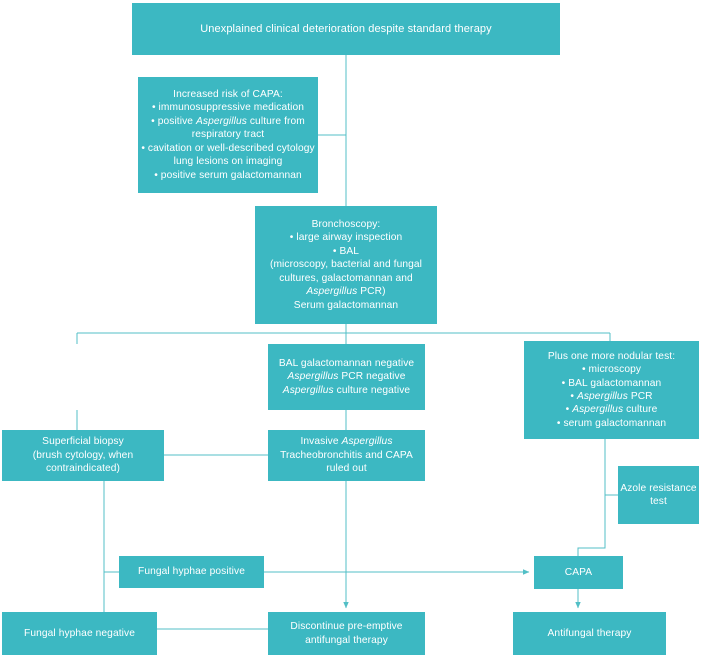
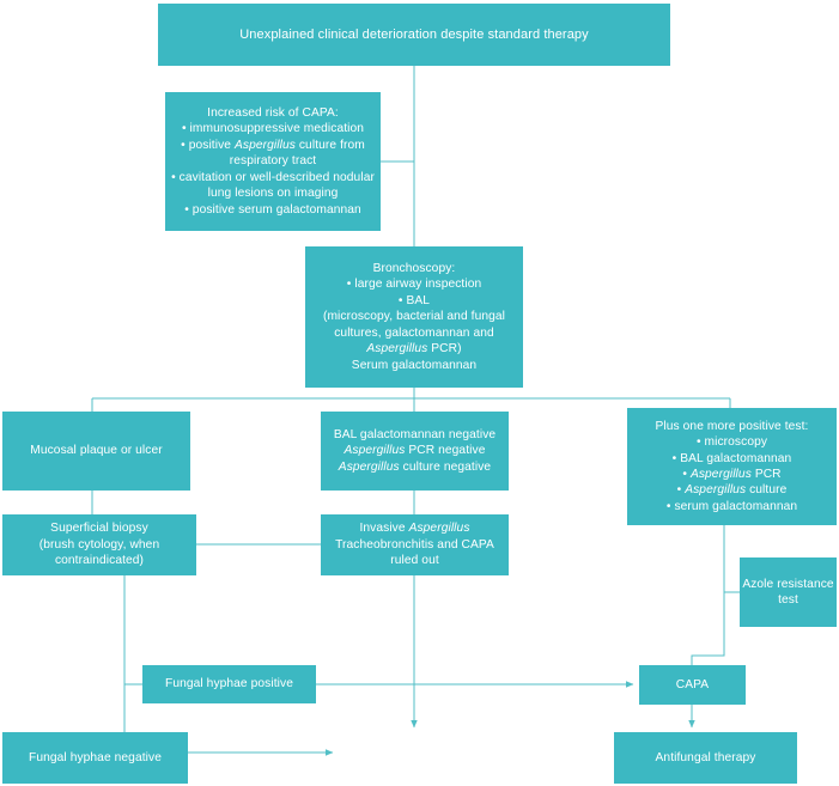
  Unexplained clinical deterioration despite standard therapy
  Increased risk of CAPA:
  • immunosuppressive medication
  • positive Aspergillus culture from
  respiratory tract
- • cavitation or well-described cytology
+ • cavitation or well-described nodular
  lung lesions on imaging
  • positive serum galactomannan
  Bronchoscopy:
  • large airway inspection
  • BAL
  (microscopy, bacterial and fungal
  cultures, galactomannan and
  Aspergillus PCR)
  Serum galactomannan
+ Mucosal plaque or ulcer
  BAL galactomannan negative
  Aspergillus PCR negative
  Aspergillus culture negative
- Plus one more nodular test:
+ Plus one more positive test:
  • microscopy
  • BAL galactomannan
  • Aspergillus PCR
  • Aspergillus culture
  • serum galactomannan
  Superficial biopsy
  (brush cytology, when
  contraindicated)
  Invasive Aspergillus
  Tracheobronchitis and CAPA
  ruled out
  Azole resistance
  test
  Fungal hyphae positive
  CAPA
  Fungal hyphae negative
- Discontinue pre-emptive
- antifungal therapy
  Antifungal therapy
